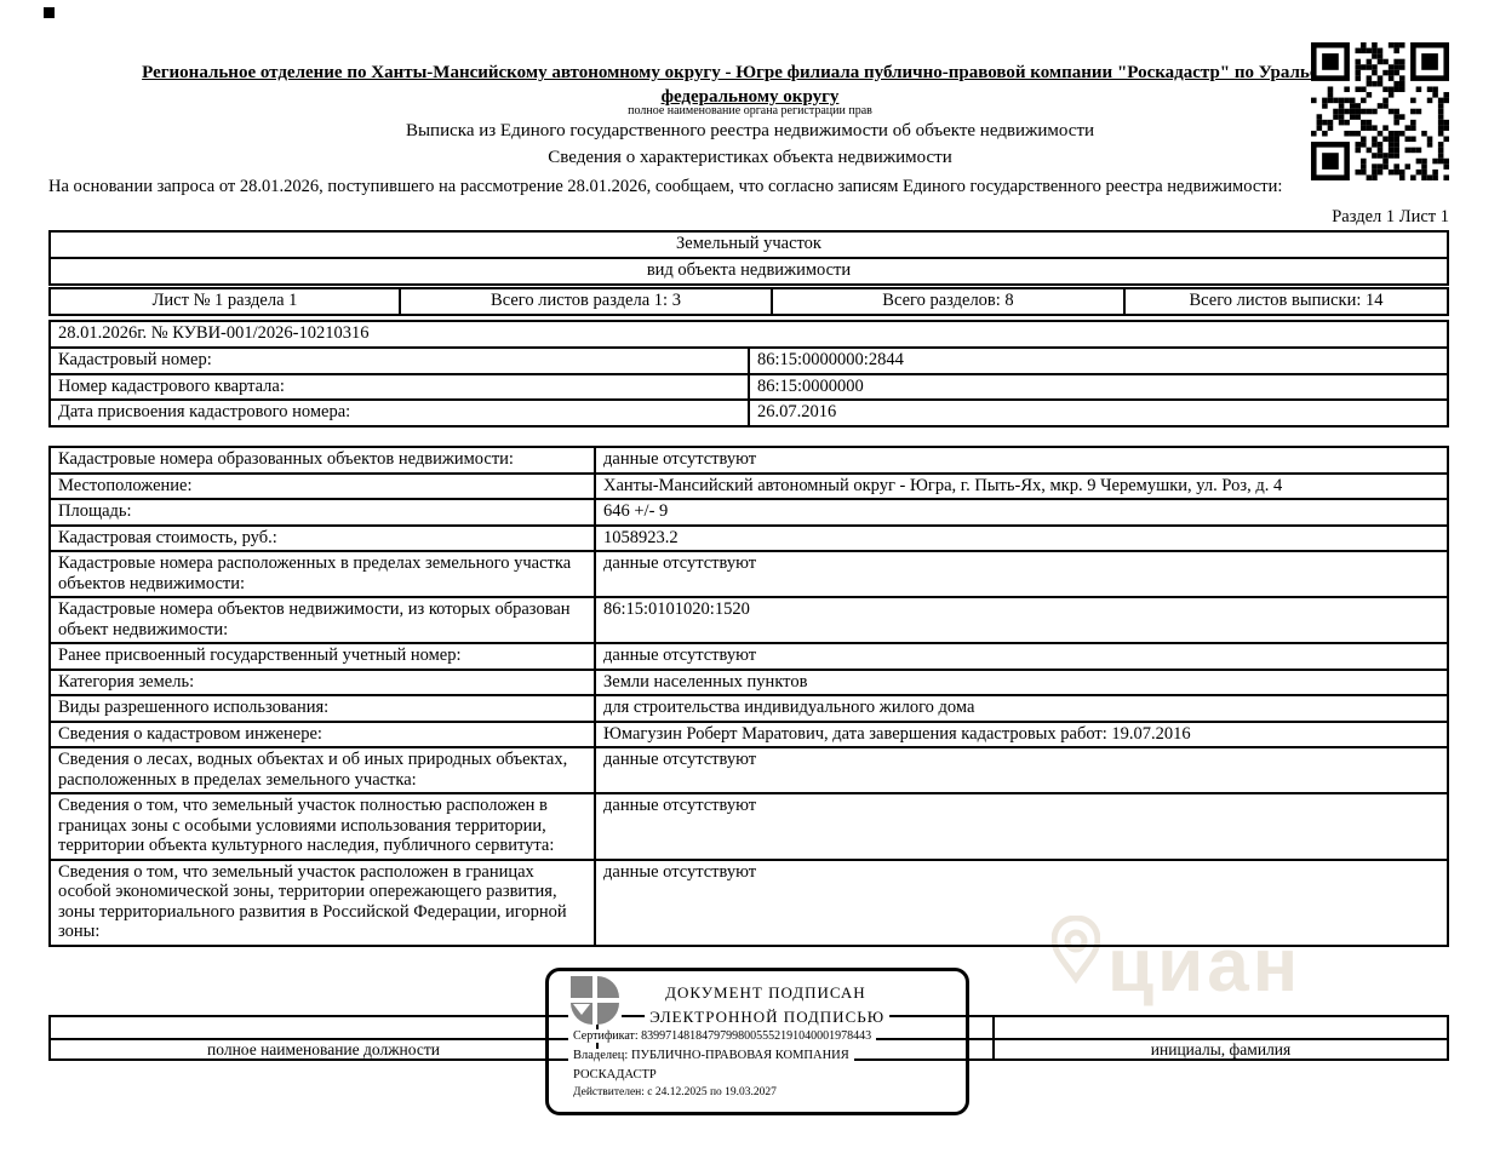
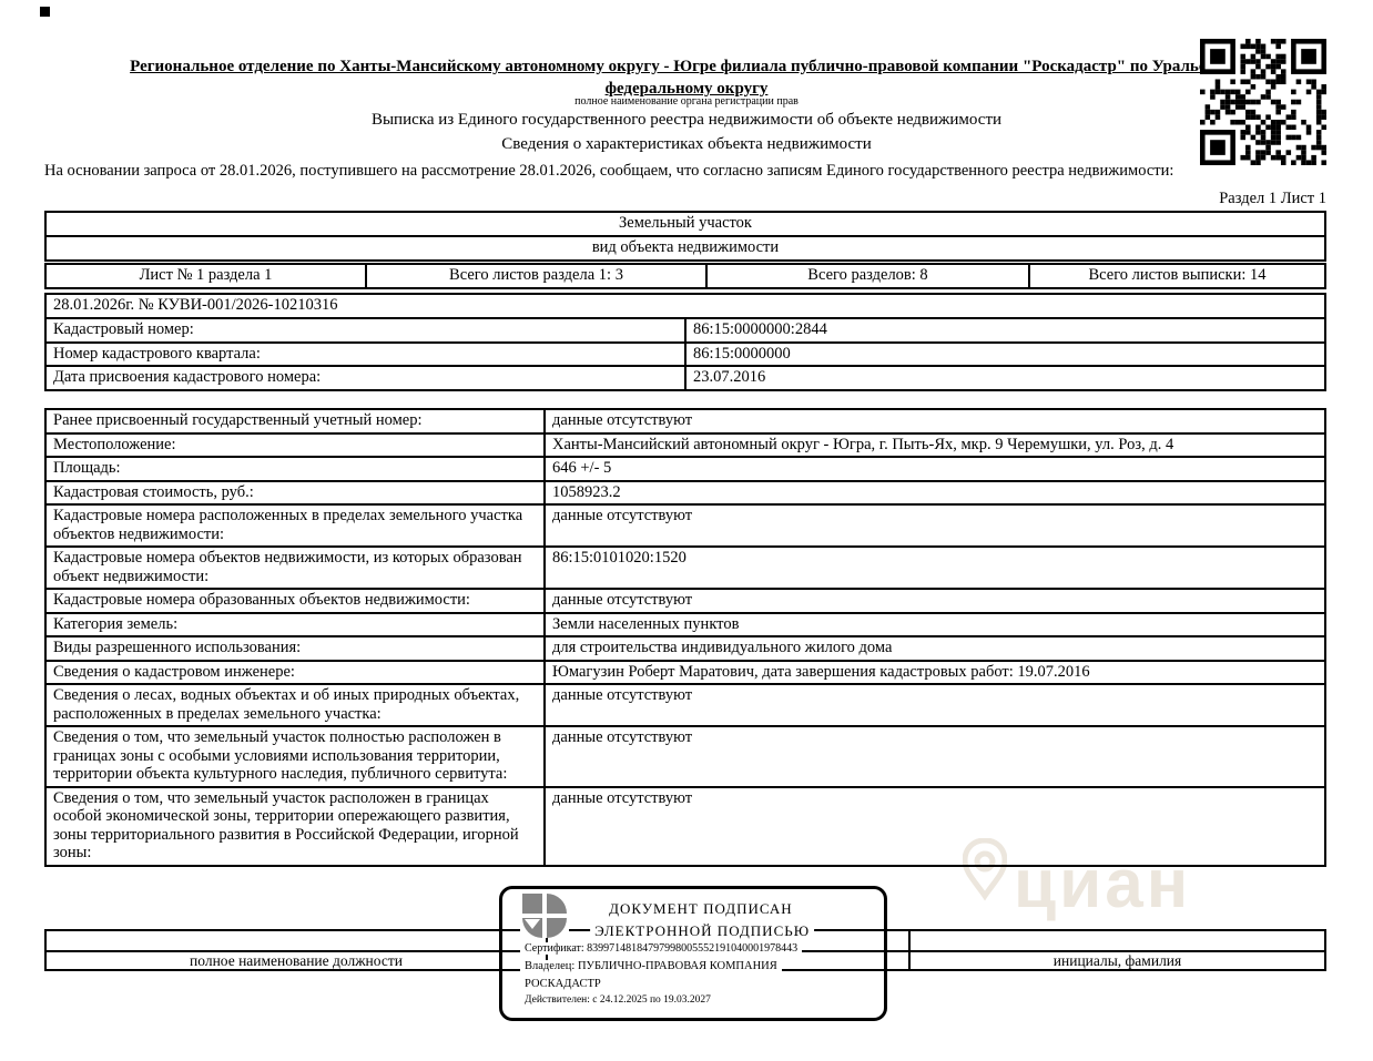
  Региональное отделение по Ханты-Мансийскому автономному округу - Югре филиала публично-правовой компании "Роскадастр" по Ураль федеральному округу
  полное наименование органа регистрации прав
  Выписка из Единого государственного реестра недвижимости об объекте недвижимости
  Сведения о характеристиках объекта недвижимости
  На основании запроса от 28.01.2026, поступившего на рассмотрение 28.01.2026, сообщаем, что согласно записям Единого государственного реестра недвижимости:
  Раздел 1 Лист 1
  Земельный участок
  вид объекта недвижимости
  Лист № 1 раздела 1	Всего листов раздела 1: 3	Всего разделов: 8	Всего листов выписки: 14
  28.01.2026г. № КУВИ-001/2026-10210316
  Кадастровый номер:	86:15:0000000:2844
  Номер кадастрового квартала:	86:15:0000000
- Дата присвоения кадастрового номера:	26.07.2016
+ Дата присвоения кадастрового номера:	23.07.2016
- Кадастровые номера образованных объектов недвижимости:	данные отсутствуют
+ Ранее присвоенный государственный учетный номер:	данные отсутствуют
  Местоположение:	Ханты-Мансийский автономный округ - Югра, г. Пыть-Ях, мкр. 9 Черемушки, ул. Роз, д. 4
- Площадь:	646 +/- 9
+ Площадь:	646 +/- 5
  Кадастровая стоимость, руб.:	1058923.2
  Кадастровые номера расположенных в пределах земельного участка объектов недвижимости:	данные отсутствуют
  Кадастровые номера объектов недвижимости, из которых образован объект недвижимости:	86:15:0101020:1520
- Ранее присвоенный государственный учетный номер:	данные отсутствуют
+ Кадастровые номера образованных объектов недвижимости:	данные отсутствуют
  Категория земель:	Земли населенных пунктов
  Виды разрешенного использования:	для строительства индивидуального жилого дома
  Сведения о кадастровом инженере:	Юмагузин Роберт Маратович, дата завершения кадастровых работ: 19.07.2016
  Сведения о лесах, водных объектах и об иных природных объектах, расположенных в пределах земельного участка:	данные отсутствуют
  Сведения о том, что земельный участок полностью расположен в границах зоны с особыми условиями использования территории, территории объекта культурного наследия, публичного сервитута:	данные отсутствуют
  Сведения о том, что земельный участок расположен в границах особой экономической зоны, территории опережающего развития, зоны территориального развития в Российской Федерации, игорной зоны:	данные отсутствуют
  циан
  полное наименование должности		инициалы, фамилия
  ДОКУМЕНТ ПОДПИСАН
  ЭЛЕКТРОННОЙ ПОДПИСЬЮ
  Сертификат: 83997148184797998005552191040001978443
  Владелец: ПУБЛИЧНО-ПРАВОВАЯ КОМПАНИЯ
  РОСКАДАСТР
  Действителен: с 24.12.2025 по 19.03.2027
